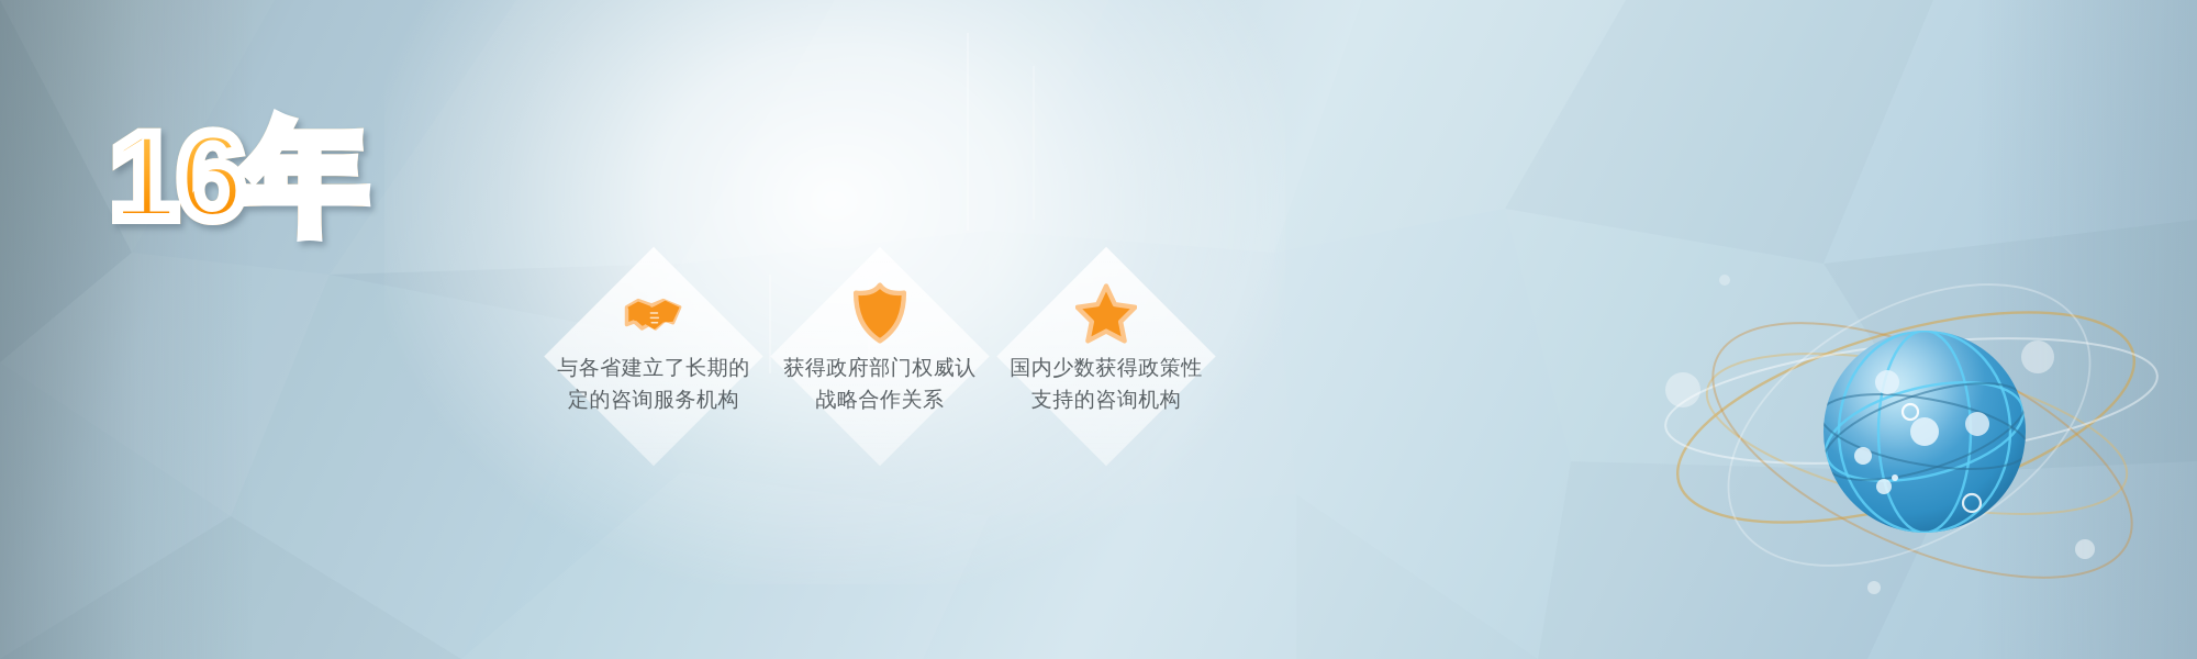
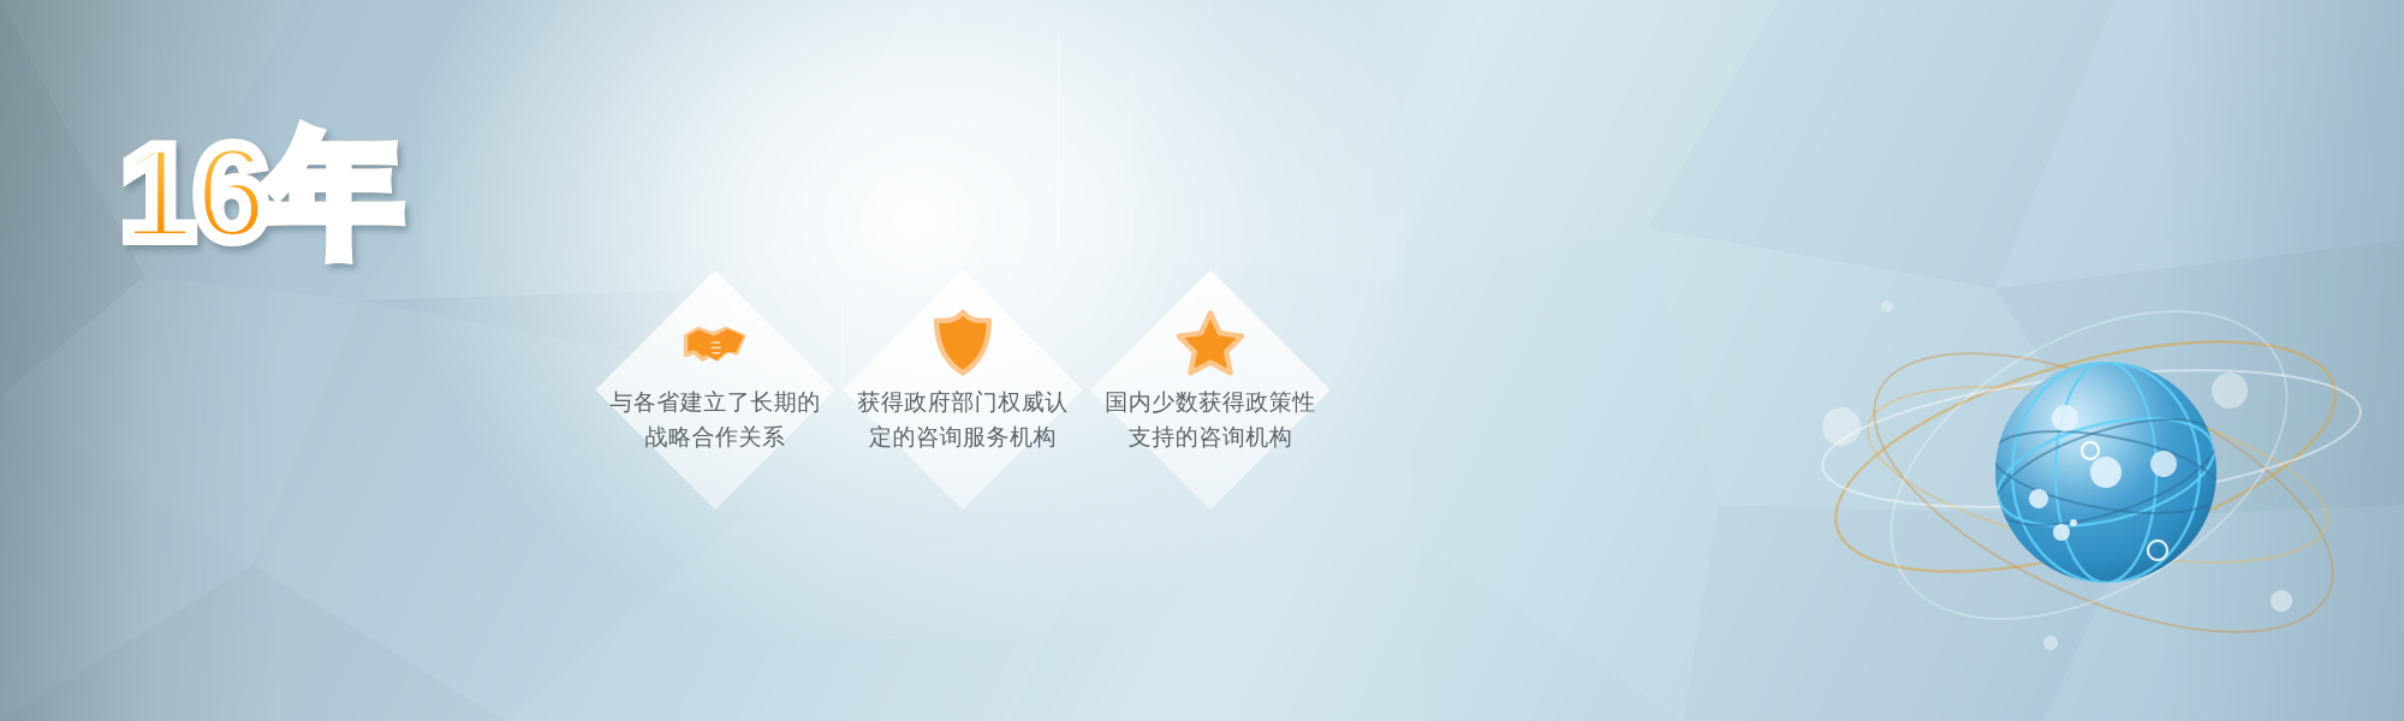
  16年
  与各省建立了长期的
- 定的咨询服务机构
+ 战略合作关系
  获得政府部门权威认
- 战略合作关系
+ 定的咨询服务机构
  国内少数获得政策性
  支持的咨询机构
